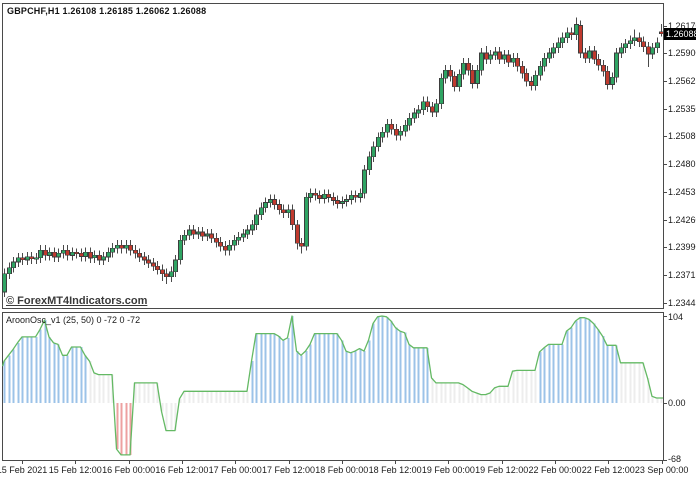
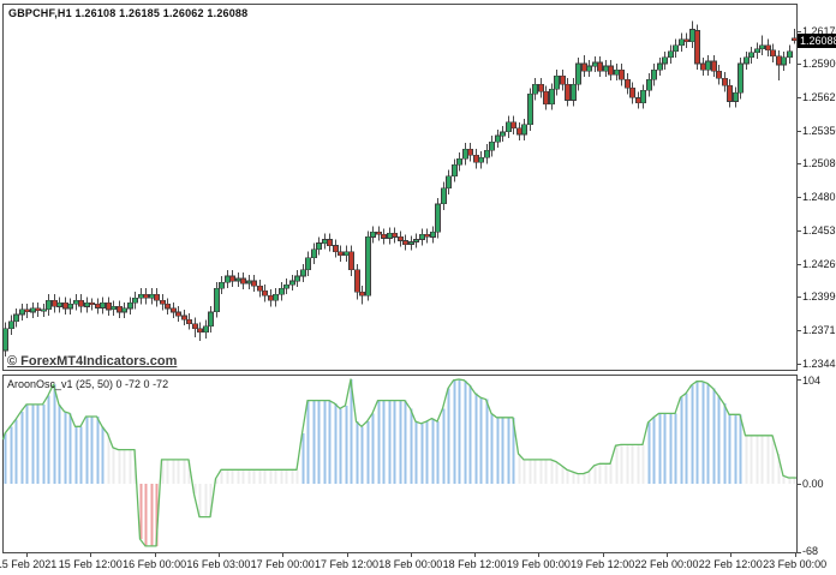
  GBPCHF,H1 1.26108 1.26185 1.26062 1.26088
  © ForexMT4Indicators.com
  AroonOsc_v1 (25, 50) 0 -72 0 -72
  1.2617
  1.2590
  1.2562
  1.2535
  1.2508
  1.2480
  1.2453
  1.2426
  1.2399
  1.2371
  1.2344
  104
  0.00
  -68
  5 Feb 2021
  15 Feb 12:00
  16 Feb 00:00
- 16 Feb 12:00
+ 16 Feb 03:00
  17 Feb 00:00
  17 Feb 12:00
  18 Feb 00:00
  18 Feb 12:00
  19 Feb 00:00
  19 Feb 12:00
  22 Feb 00:00
  22 Feb 12:00
- 23 Sep 00:00
+ 23 Feb 00:00
  1.2608
